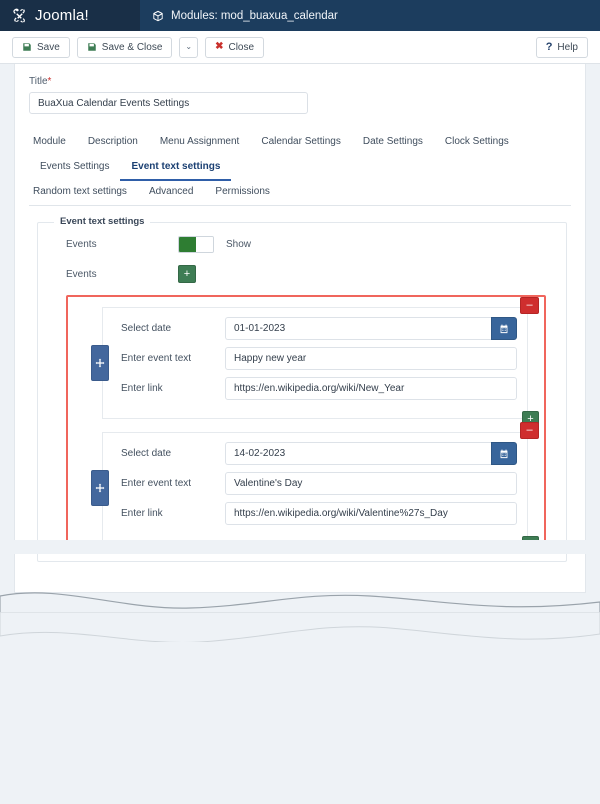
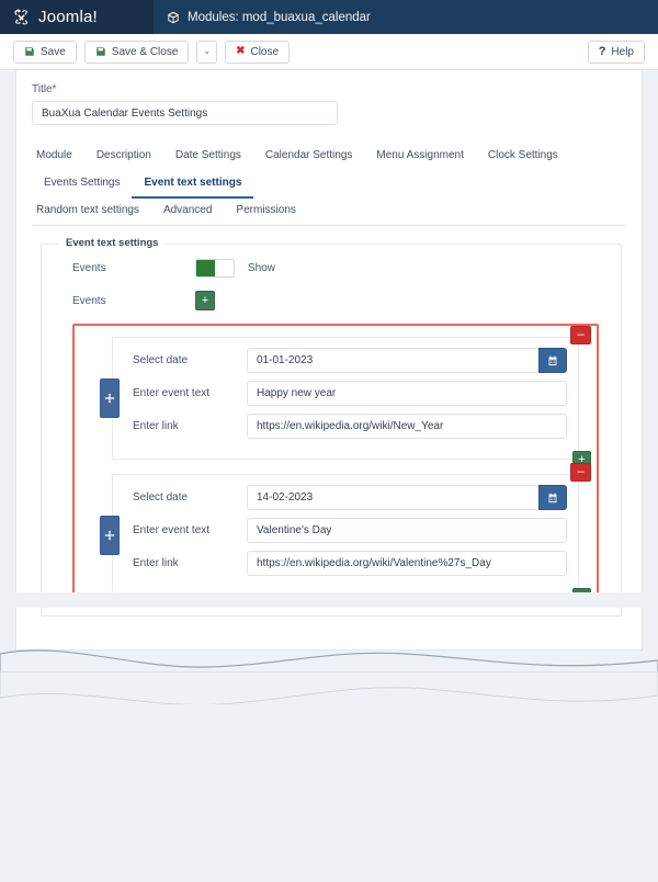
  Joomla!
  Modules: mod_buaxua_calendar
  Save
  Save & Close
  ⌄
  ✖
  Close
  ?
  Help
  Title*
  BuaXua Calendar Events Settings
  Module
  Description
- Menu Assignment
+ Date Settings
  Calendar Settings
- Date Settings
+ Menu Assignment
  Clock Settings
  Events Settings
  Event text settings
  Random text settings
  Advanced
  Permissions
  Event text settings
  Events
  Show
  Events
  +
  –
  Select date
  01-01-2023
  Enter event text
  Happy new year
  Enter link
  https://en.wikipedia.org/wiki/New_Year
  +
  –
  Select date
  14-02-2023
  Enter event text
  Valentine's Day
  Enter link
  https://en.wikipedia.org/wiki/Valentine%27s_Day
